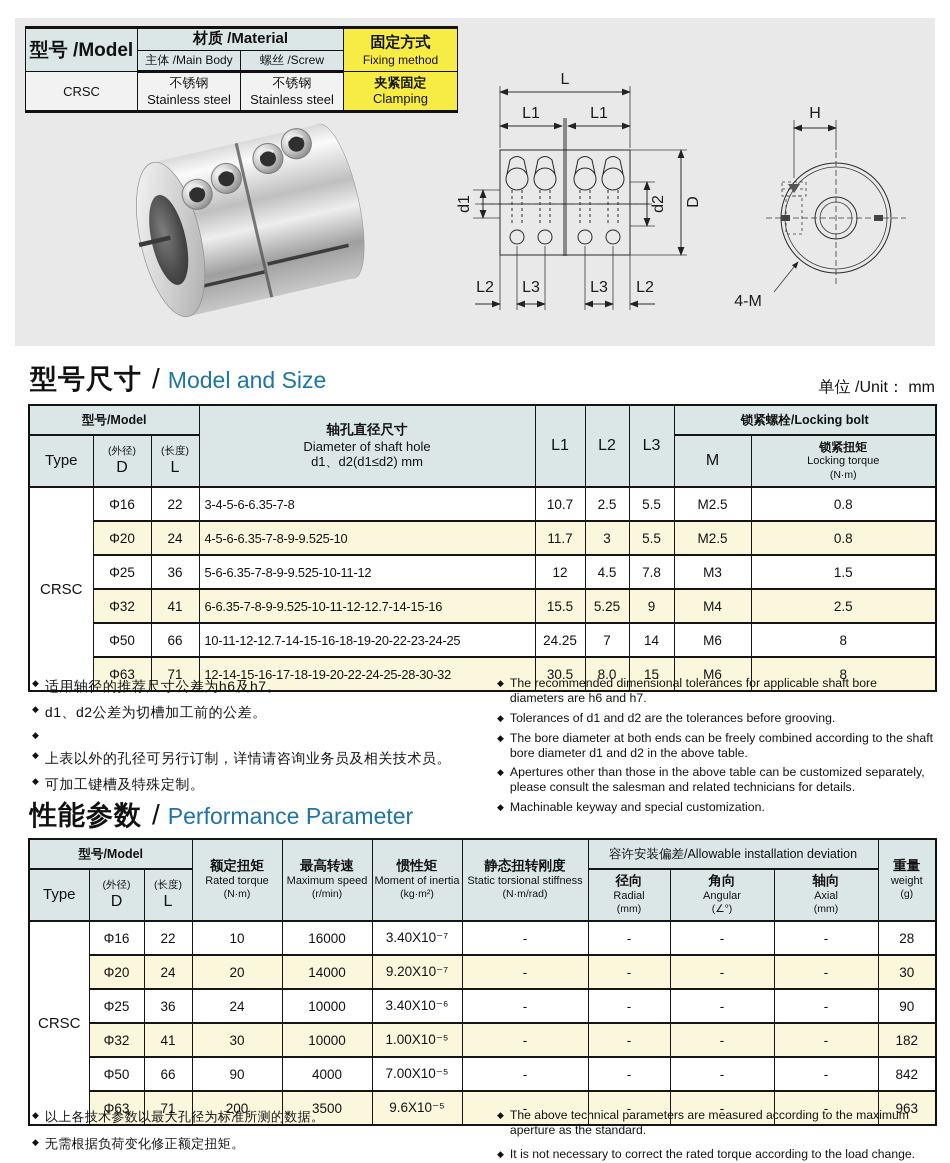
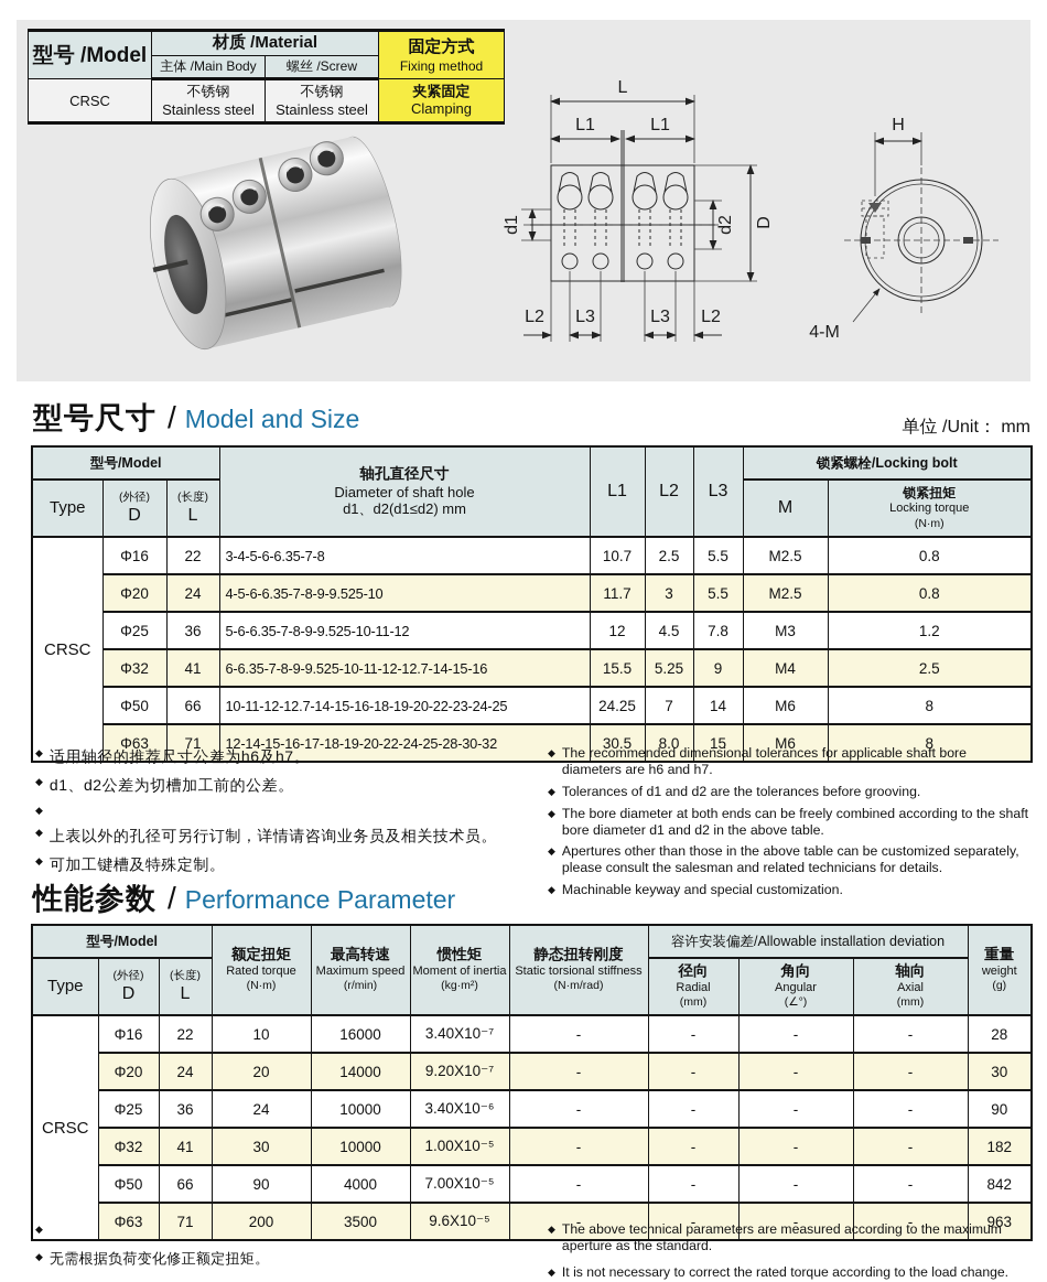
  型号 /Model	材质 /Material	固定方式 Fixing method
  主体 /Main Body	螺丝 /Screw
  CRSC	不锈钢 Stainless steel	不锈钢 Stainless steel	夹紧固定 Clamping
  L
  L1
  L1
  L2
  L3
  L3
  L2
  H
  4-M
  型号尺寸
  /
  Model and Size
  单位 /Unit： mm
  型号/Model	轴孔直径尺寸 Diameter of shaft hole d1、d2(d1≤d2) mm	L1	L2	L3	锁紧螺栓/Locking bolt
  Type	(外径)D	(长度)L	M	锁紧扭矩 Locking torque (N·m)
  CRSC	Φ16	22	3-4-5-6-6.35-7-8	10.7	2.5	5.5	M2.5	0.8
  Φ20	24	4-5-6-6.35-7-8-9-9.525-10	11.7	3	5.5	M2.5	0.8
- Φ25	36	5-6-6.35-7-8-9-9.525-10-11-12	12	4.5	7.8	M3	1.5
+ Φ25	36	5-6-6.35-7-8-9-9.525-10-11-12	12	4.5	7.8	M3	1.2
  Φ32	41	6-6.35-7-8-9-9.525-10-11-12-12.7-14-15-16	15.5	5.25	9	M4	2.5
  Φ50	66	10-11-12-12.7-14-15-16-18-19-20-22-23-24-25	24.25	7	14	M6	8
  Φ63	71	12-14-15-16-17-18-19-20-22-24-25-28-30-32	30.5	8.0	15	M6	8
  ◆
  适用轴径的推荐尺寸公差为h6及h7。
  ◆
  d1、d2公差为切槽加工前的公差。
  ◆
  ◆
  上表以外的孔径可另行订制，详情请咨询业务员及相关技术员。
  ◆
  可加工键槽及特殊定制。
  ◆
  The recommended dimensional tolerances for applicable shaft bore diameters are h6 and h7.
  ◆
  Tolerances of d1 and d2 are the tolerances before grooving.
  ◆
  The bore diameter at both ends can be freely combined according to the shaft bore diameter d1 and d2 in the above table.
  ◆
  Apertures other than those in the above table can be customized separately, please consult the salesman and related technicians for details.
  ◆
  Machinable keyway and special customization.
  性能参数
  /
  Performance Parameter
  型号/Model	额定扭矩 Rated torque (N·m)	最高转速 Maximum speed (r/min)	惯性矩 Moment of inertia (kg·m²)	静态扭转刚度 Static torsional stiffness (N·m/rad)	容许安装偏差/Allowable installation deviation	重量 weight (g)
  Type	(外径)D	(长度)L	径向 Radial (mm)	角向 Angular (∠°)	轴向 Axial (mm)
  CRSC	Φ16	22	10	16000	3.40X10⁻⁷	-	-	-	-	28
  Φ20	24	20	14000	9.20X10⁻⁷	-	-	-	-	30
  Φ25	36	24	10000	3.40X10⁻⁶	-	-	-	-	90
  Φ32	41	30	10000	1.00X10⁻⁵	-	-	-	-	182
  Φ50	66	90	4000	7.00X10⁻⁵	-	-	-	-	842
  Φ63	71	200	3500	9.6X10⁻⁵	-	-	-	-	963
  ◆
- 以上各技术参数以最大孔径为标准所测的数据。
  ◆
  无需根据负荷变化修正额定扭矩。
  ◆
  The above technical parameters are measured according to the maximum aperture as the standard.
  ◆
  It is not necessary to correct the rated torque according to the load change.
